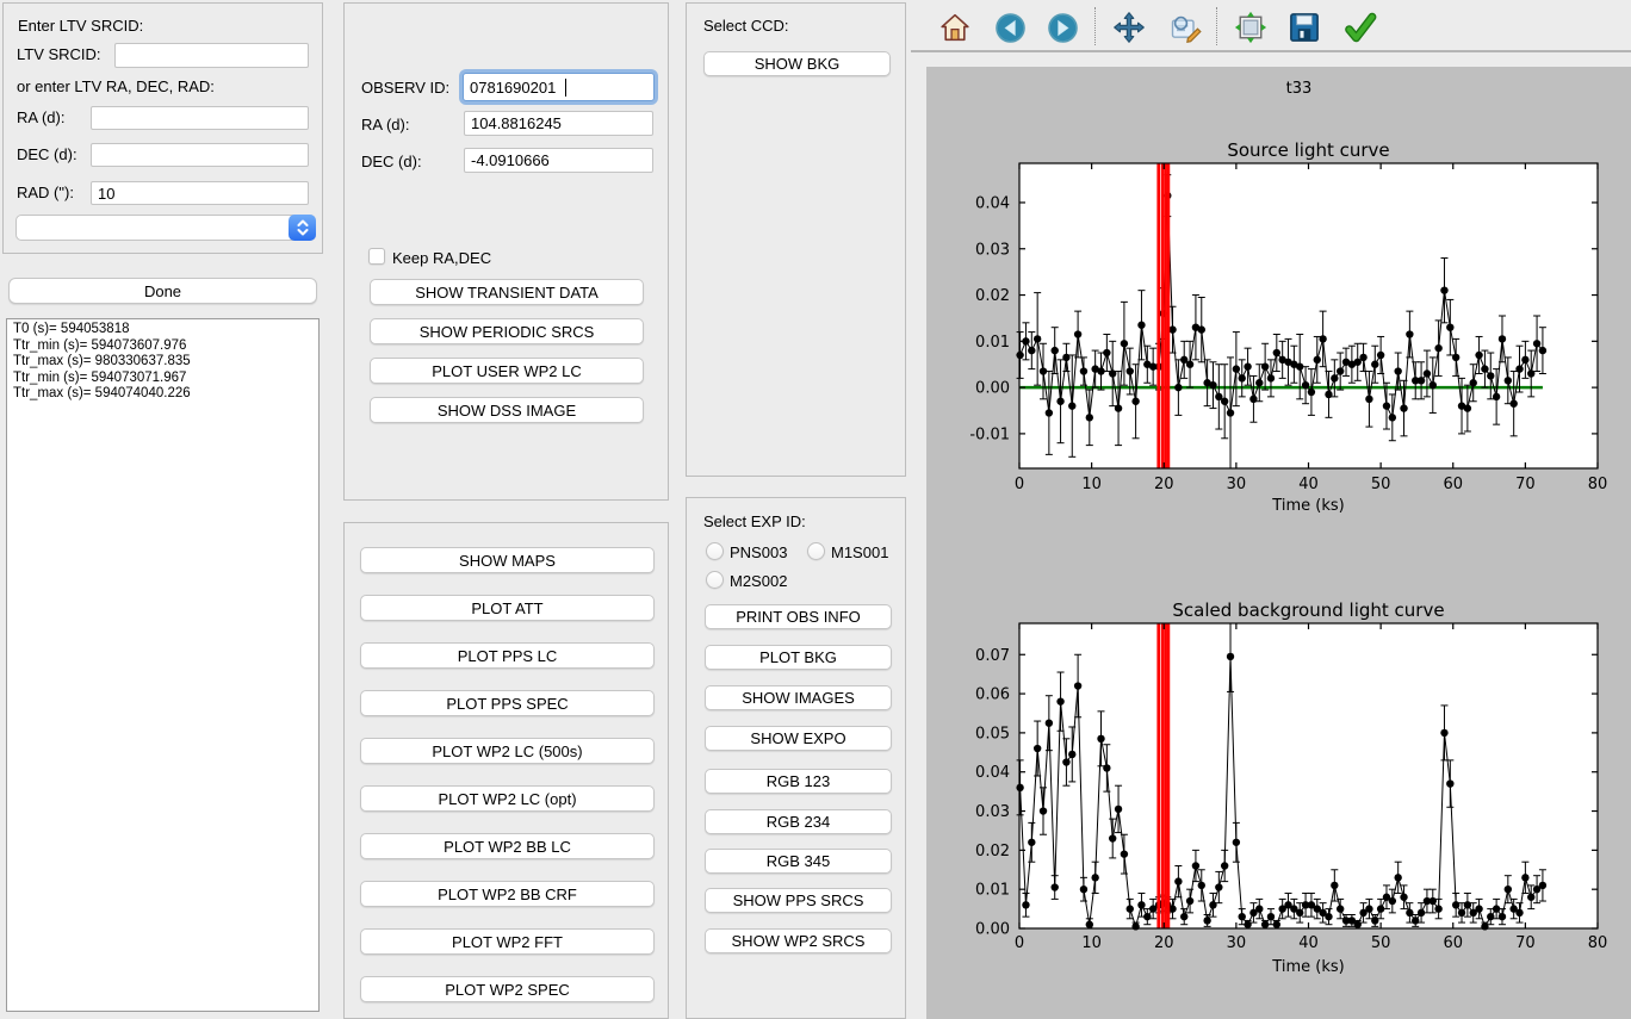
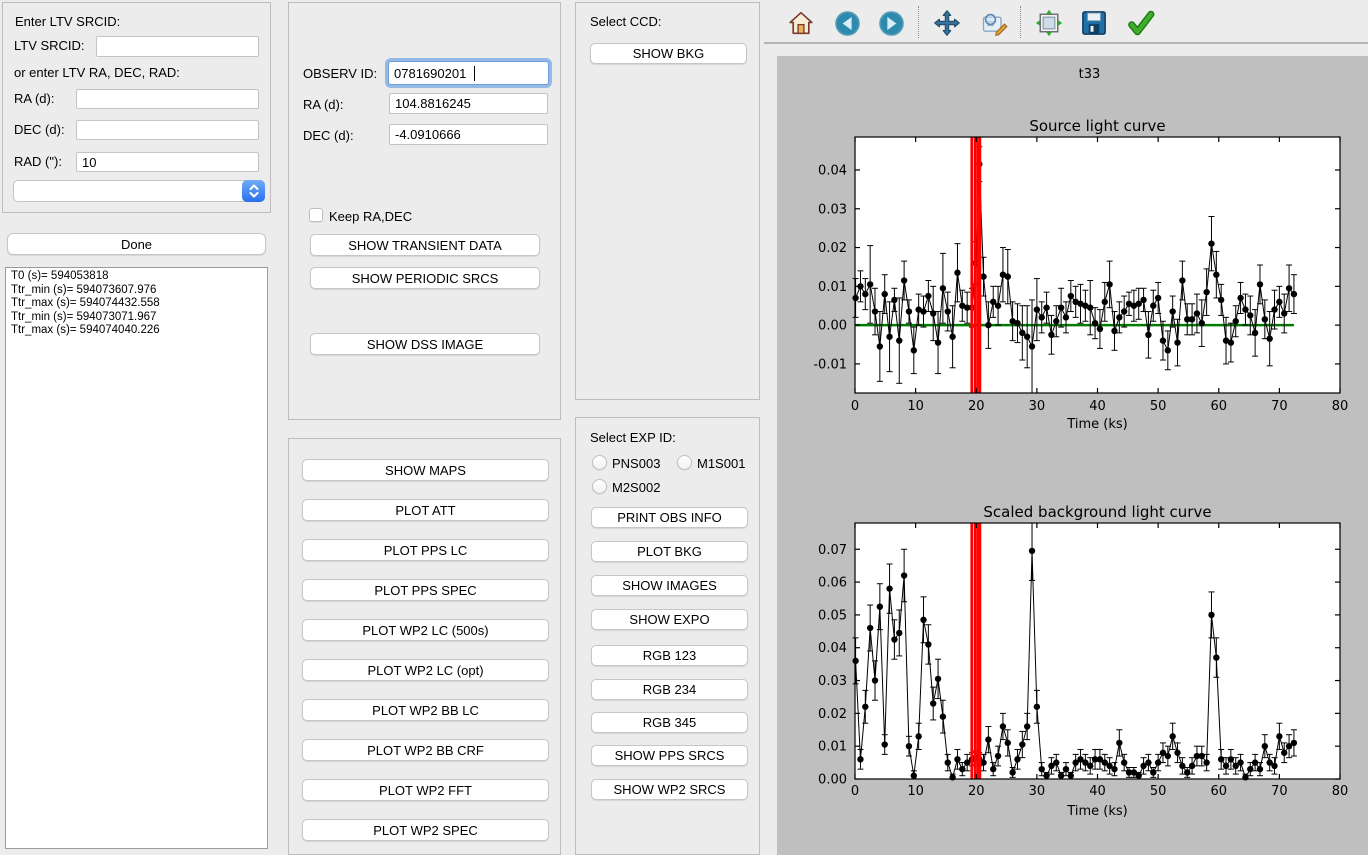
  Enter LTV SRCID:
  LTV SRCID:
  or enter LTV RA, DEC, RAD:
  RA (d):
  DEC (d):
  RAD ("):
  10
  Done
  T0 (s)= 594053818
  Ttr_min (s)= 594073607.976
- Ttr_max (s)= 980330637.835
+ Ttr_max (s)= 594074432.558
  Ttr_min (s)= 594073071.967
  Ttr_max (s)= 594074040.226
  OBSERV ID:
  0781690201
  RA (d):
  104.8816245
  DEC (d):
  -4.0910666
  Keep RA,DEC
  SHOW TRANSIENT DATA
  SHOW PERIODIC SRCS
- PLOT USER WP2 LC
  SHOW DSS IMAGE
  SHOW MAPS
  PLOT ATT
  PLOT PPS LC
  PLOT PPS SPEC
  PLOT WP2 LC (500s)
  PLOT WP2 LC (opt)
  PLOT WP2 BB LC
  PLOT WP2 BB CRF
  PLOT WP2 FFT
  PLOT WP2 SPEC
  Select CCD:
  SHOW BKG
  Select EXP ID:
  PNS003
  M1S001
  M2S002
  PRINT OBS INFO
  PLOT BKG
  SHOW IMAGES
  SHOW EXPO
  RGB 123
  RGB 234
  RGB 345
  SHOW PPS SRCS
  SHOW WP2 SRCS
  t33
  0
  10
  20
  30
  40
  50
  60
  70
  80
  -0.01
  0.00
  0.01
  0.02
  0.03
  0.04
  Source light curve
  Time (ks)
  0
  10
  20
  30
  40
  50
  60
  70
  80
  0.00
  0.01
  0.02
  0.03
  0.04
  0.05
  0.06
  0.07
  Scaled background light curve
  Time (ks)
